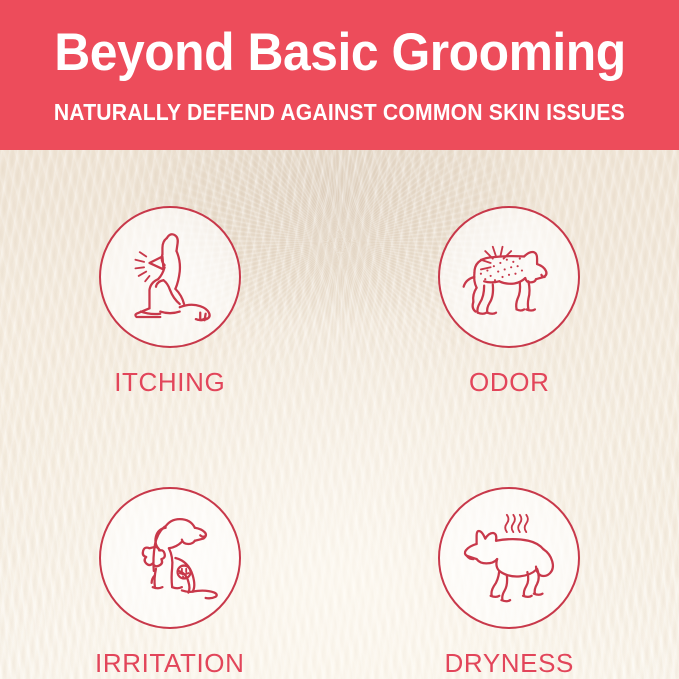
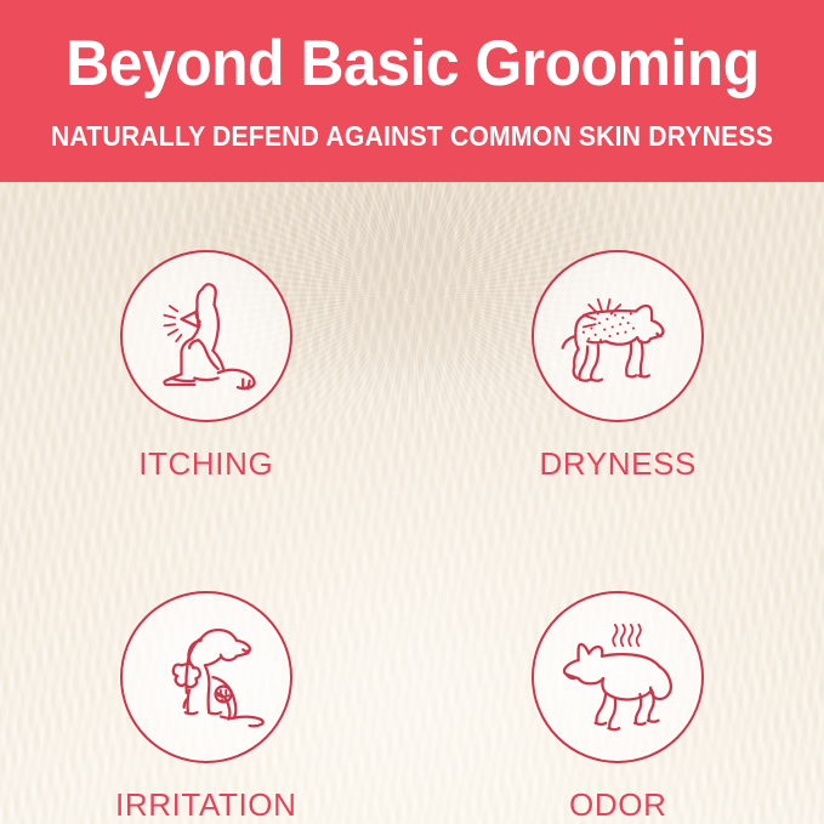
  Beyond Basic Grooming
- NATURALLY DEFEND AGAINST COMMON SKIN ISSUES
+ NATURALLY DEFEND AGAINST COMMON SKIN DRYNESS
  ITCHING
- ODOR
+ DRYNESS
  IRRITATION
- DRYNESS
+ ODOR
